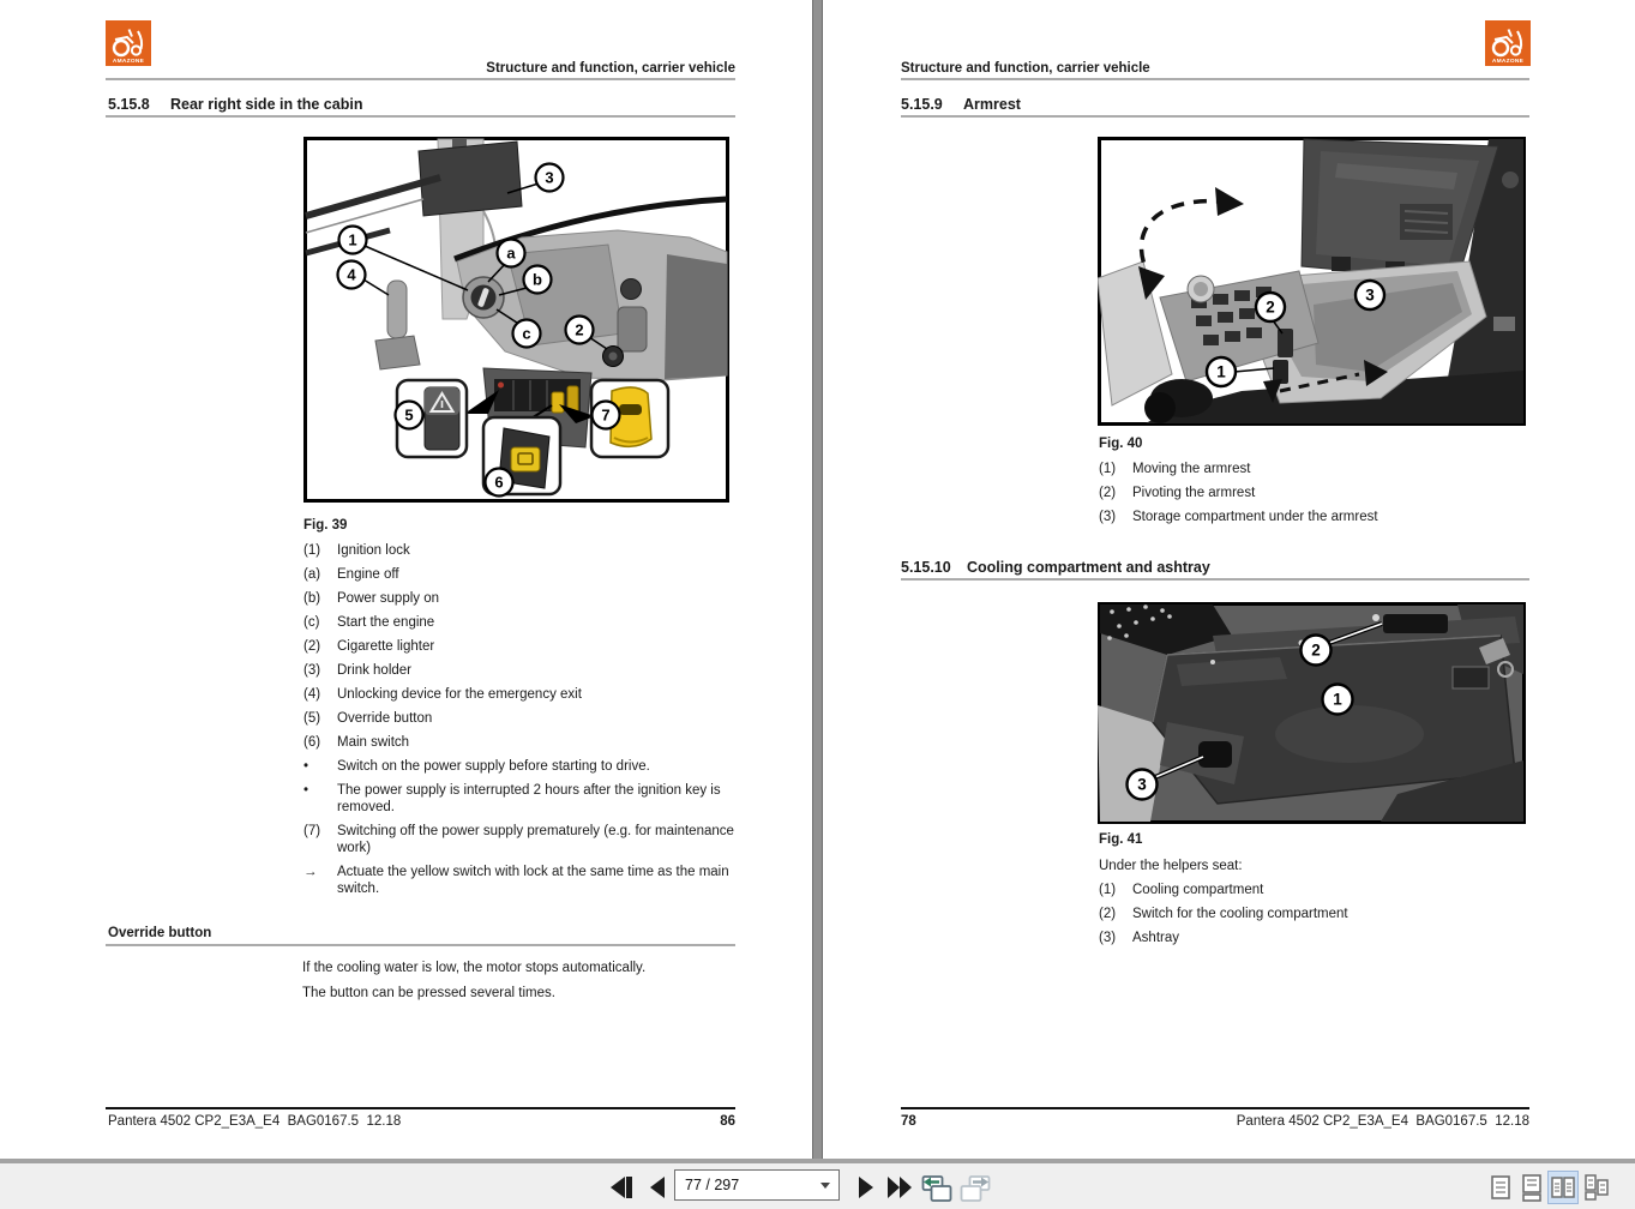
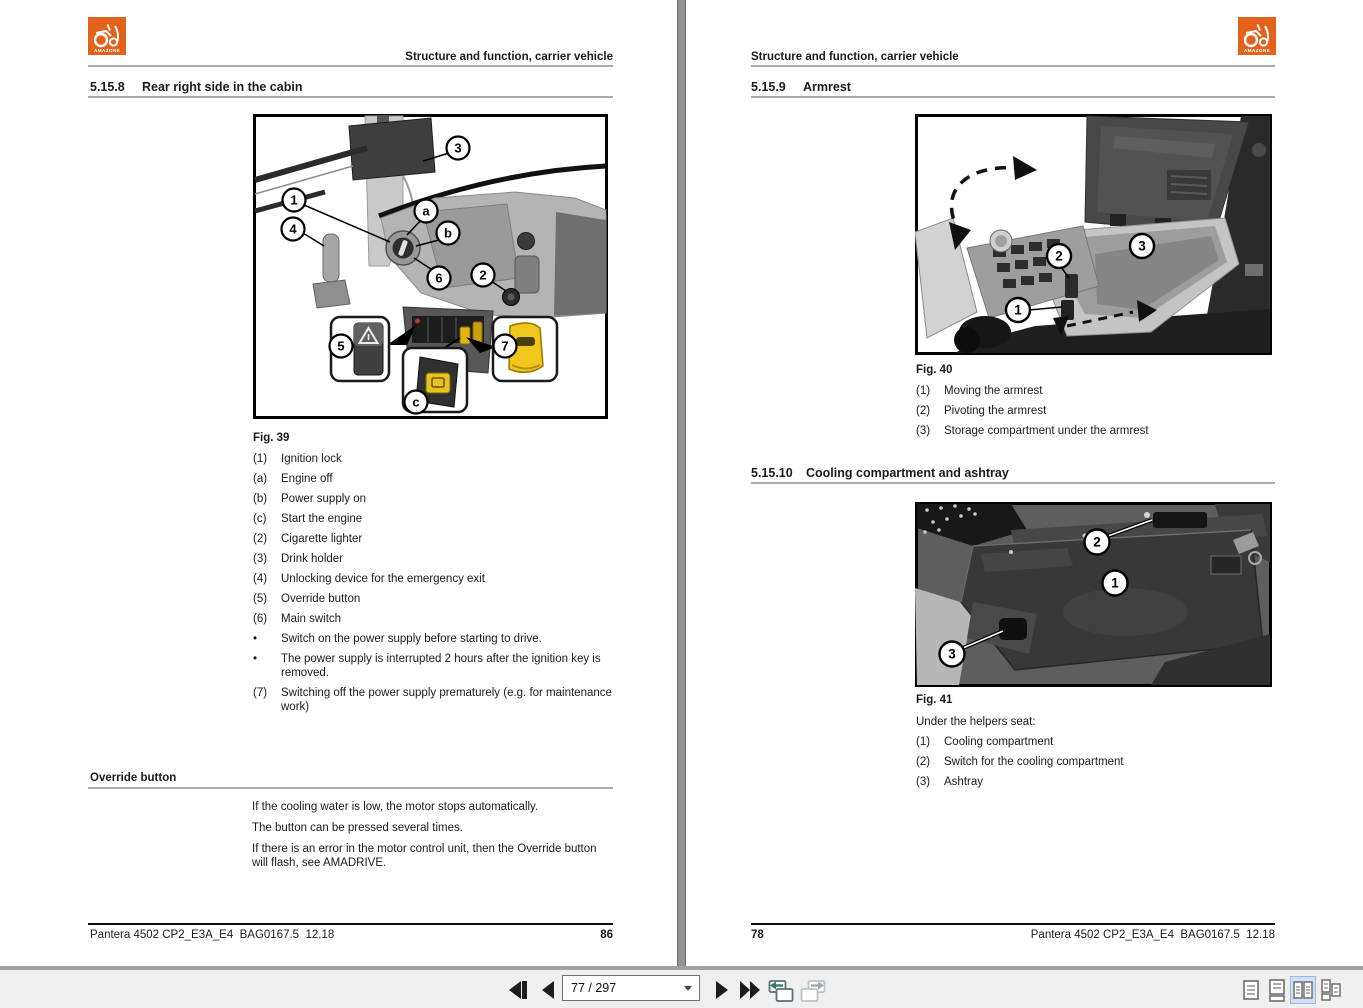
  Structure and function, carrier vehicle
  5.15.8
  Rear right side in the cabin
  3
  1
  4
  a
  b
- c
+ 6
  2
  5
- 6
+ c
  7
  Fig. 39
  (1)
  Ignition lock
  (a)
  Engine off
  (b)
  Power supply on
  (c)
  Start the engine
  (2)
  Cigarette lighter
  (3)
  Drink holder
  (4)
  Unlocking device for the emergency exit
  (5)
  Override button
  (6)
  Main switch
  •
  Switch on the power supply before starting to drive.
  •
  The power supply is interrupted 2 hours after the ignition key is removed.
  (7)
  Switching off the power supply prematurely (e.g. for mainte­nance work)
- →
- Actuate the yellow switch with lock at the same time as the main switch.
  Override button
  If the cooling water is low, the motor stops automatically.
  The button can be pressed several times.
+ If there is an error in the motor control unit, then the Override button will flash, see AMADRIVE.
  Pantera 4502 CP2_E3A_E4 BAG0167.5 12.18
  86
  Structure and function, carrier vehicle
  5.15.9
  Armrest
  2
  3
  1
  Fig. 40
  (1)
  Moving the armrest
  (2)
  Pivoting the armrest
  (3)
  Storage compartment under the armrest
  5.15.10
  Cooling compartment and ashtray
  2
  1
  3
  Fig. 41
  Under the helpers seat:
  (1)
  Cooling compartment
  (2)
  Switch for the cooling compartment
  (3)
  Ashtray
  78
  Pantera 4502 CP2_E3A_E4 BAG0167.5 12.18
  77 / 297
